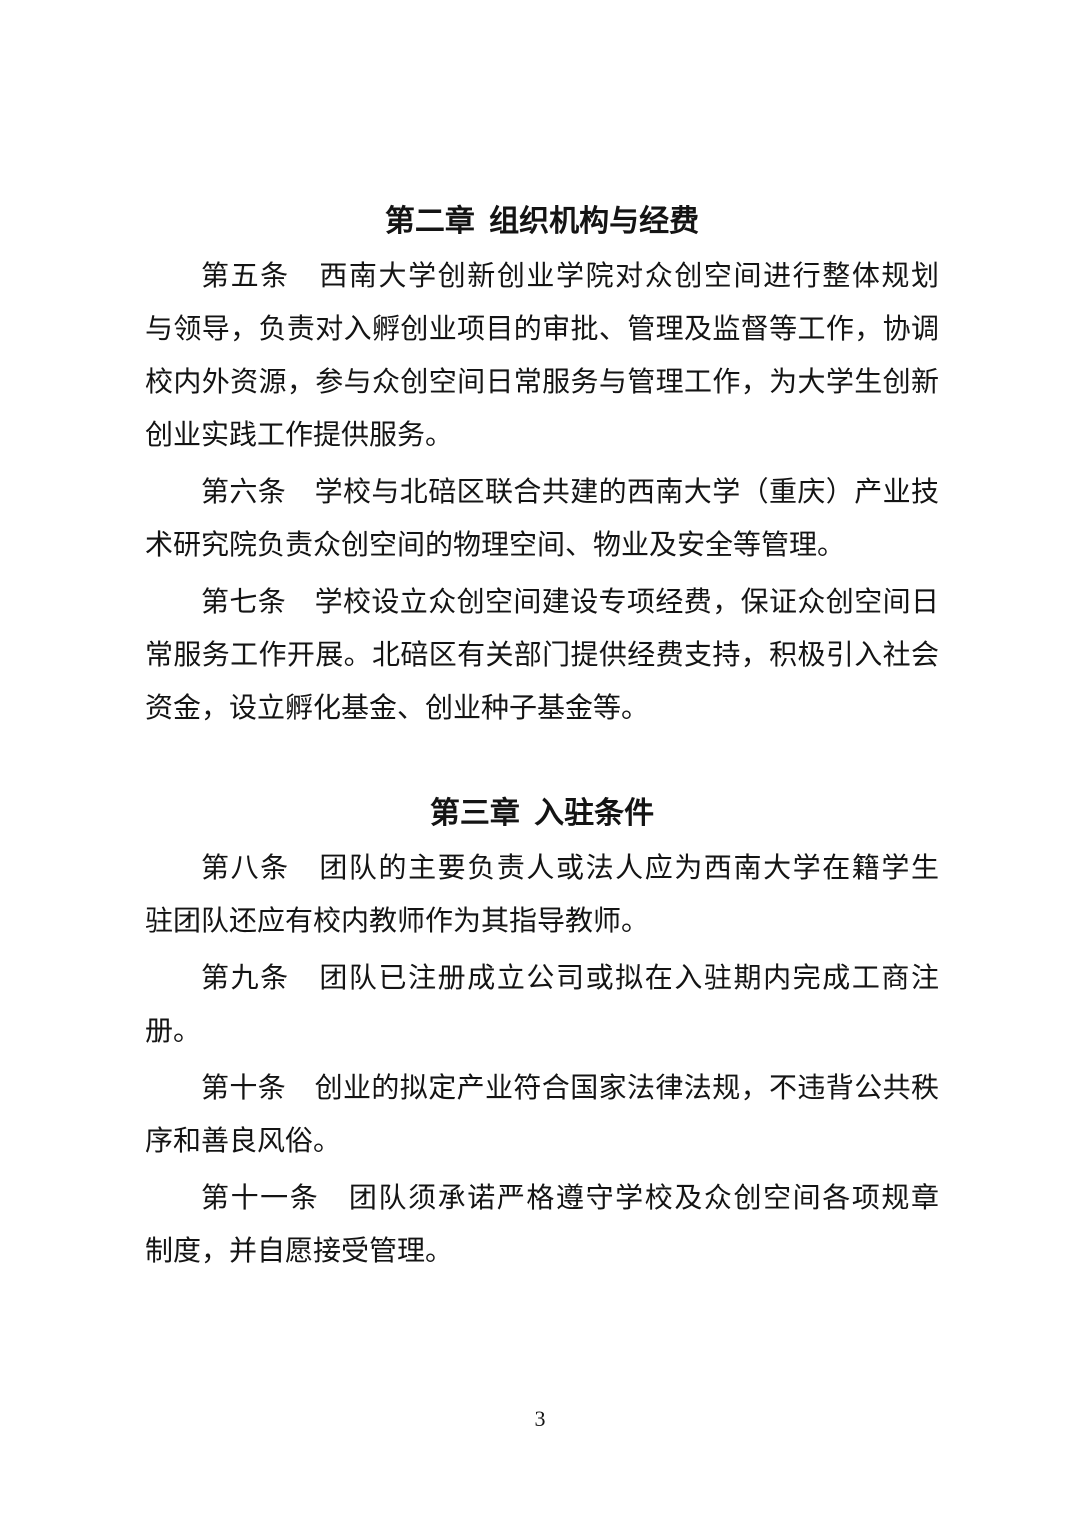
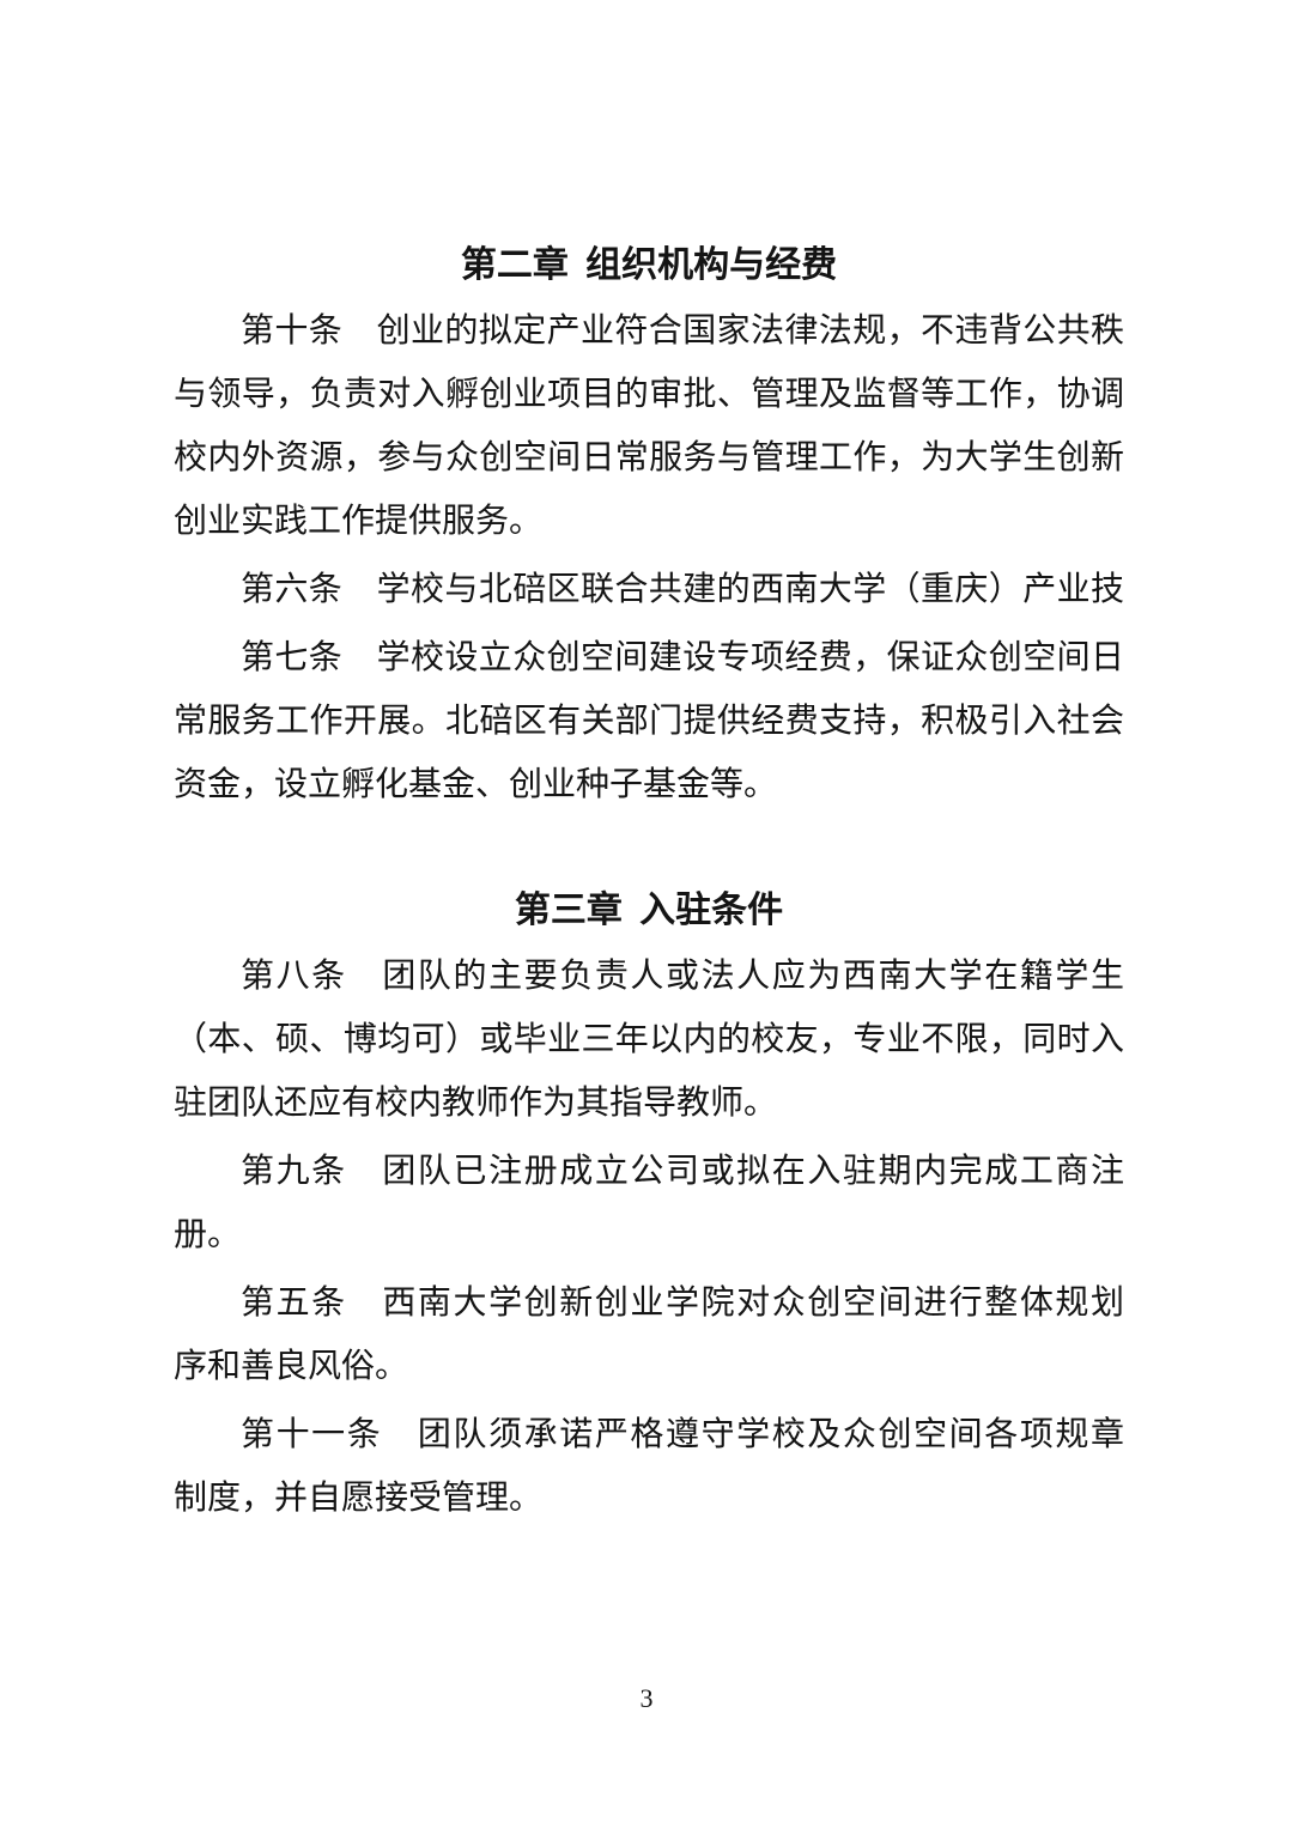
  第二章 组织机构与经费
- 第五条 西南大学创新创业学院对众创空间进行整体规划
+ 第十条 创业的拟定产业符合国家法律法规，不违背公共秩
  与领导，负责对入孵创业项目的审批、管理及监督等工作，协调
  校内外资源，参与众创空间日常服务与管理工作，为大学生创新
  创业实践工作提供服务。
  第六条 学校与北碚区联合共建的西南大学（重庆）产业技
- 术研究院负责众创空间的物理空间、物业及安全等管理。
  第七条 学校设立众创空间建设专项经费，保证众创空间日
  常服务工作开展。北碚区有关部门提供经费支持，积极引入社会
  资金，设立孵化基金、创业种子基金等。
  第三章 入驻条件
  第八条 团队的主要负责人或法人应为西南大学在籍学生
+ （本、硕、博均可）或毕业三年以内的校友，专业不限，同时入
  驻团队还应有校内教师作为其指导教师。
  第九条 团队已注册成立公司或拟在入驻期内完成工商注
  册。
- 第十条 创业的拟定产业符合国家法律法规，不违背公共秩
+ 第五条 西南大学创新创业学院对众创空间进行整体规划
  序和善良风俗。
  第十一条 团队须承诺严格遵守学校及众创空间各项规章
  制度，并自愿接受管理。
  3
